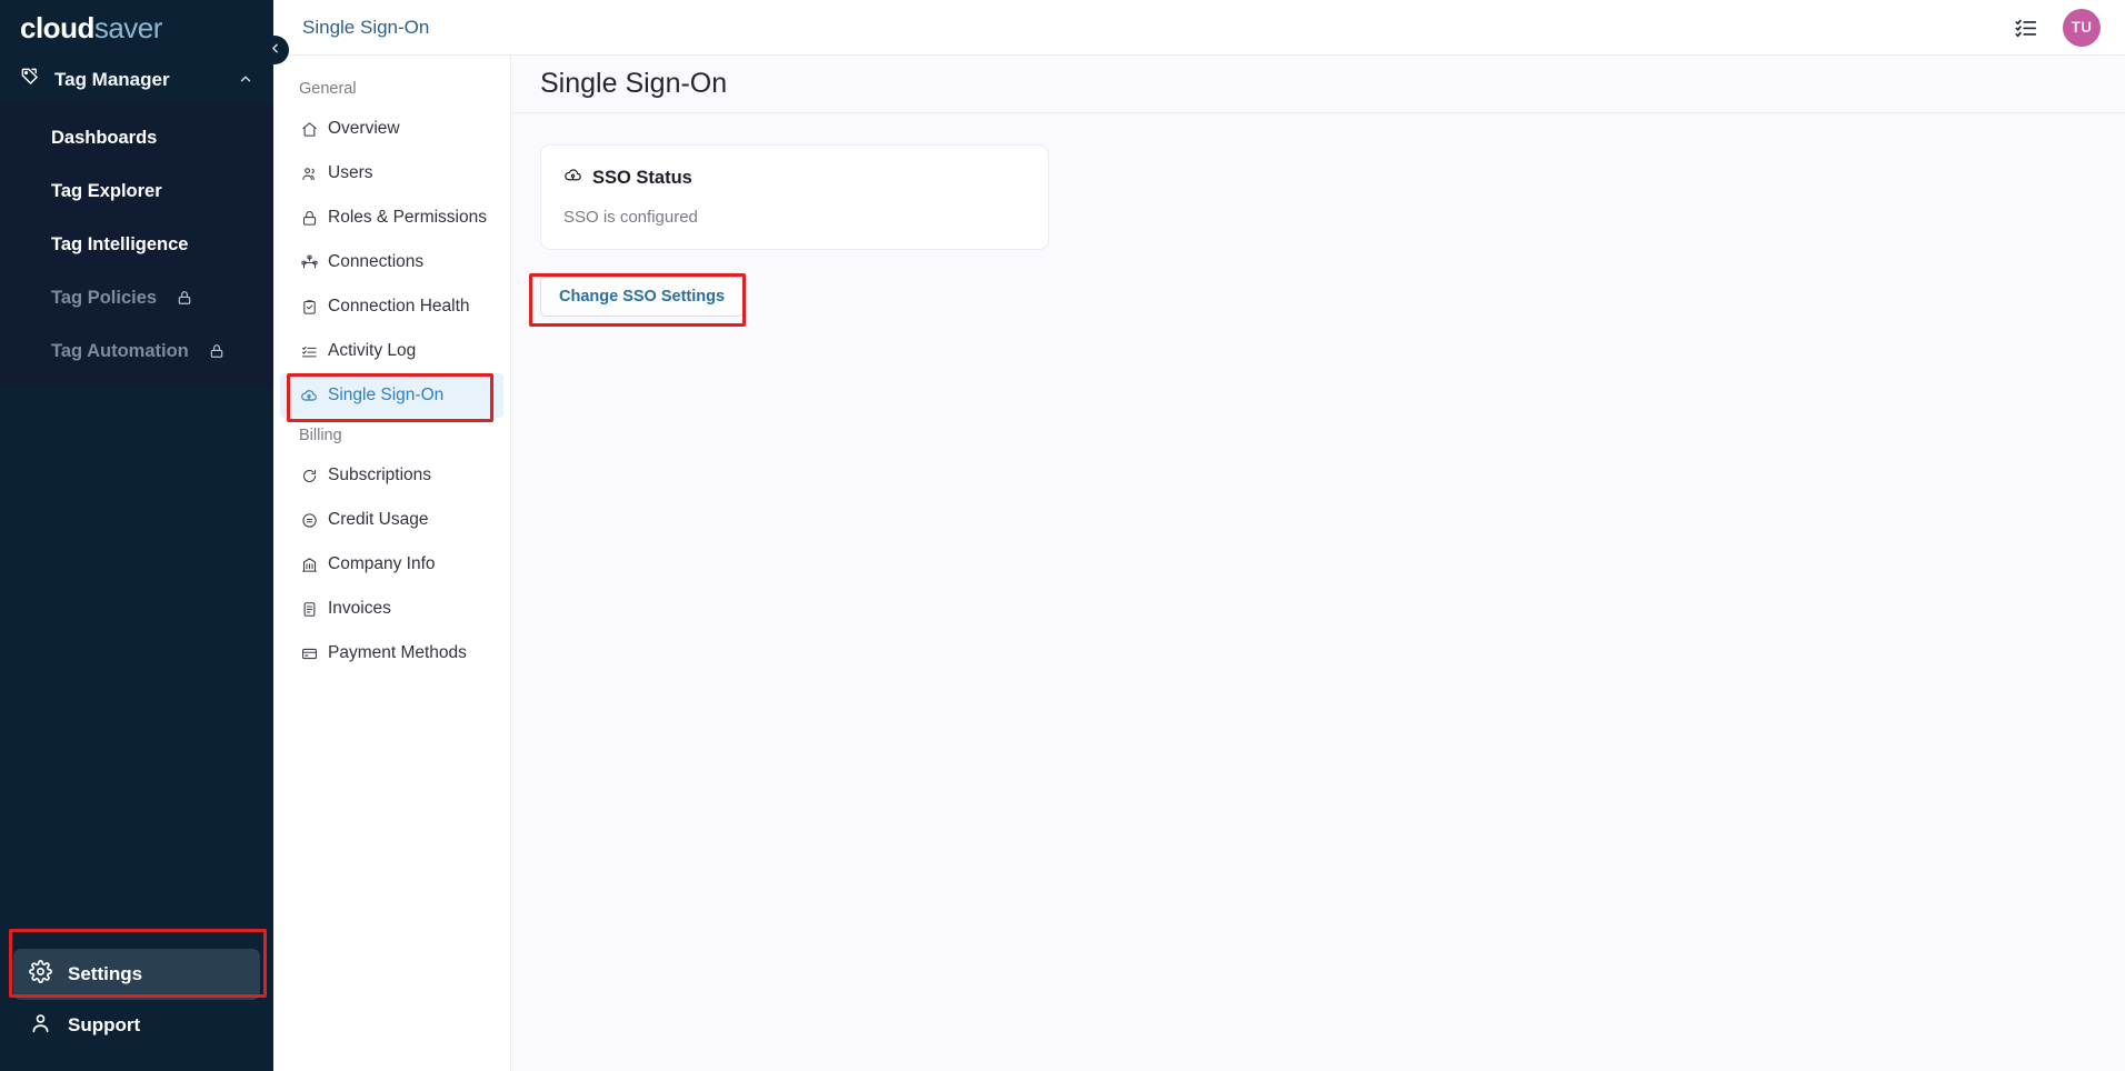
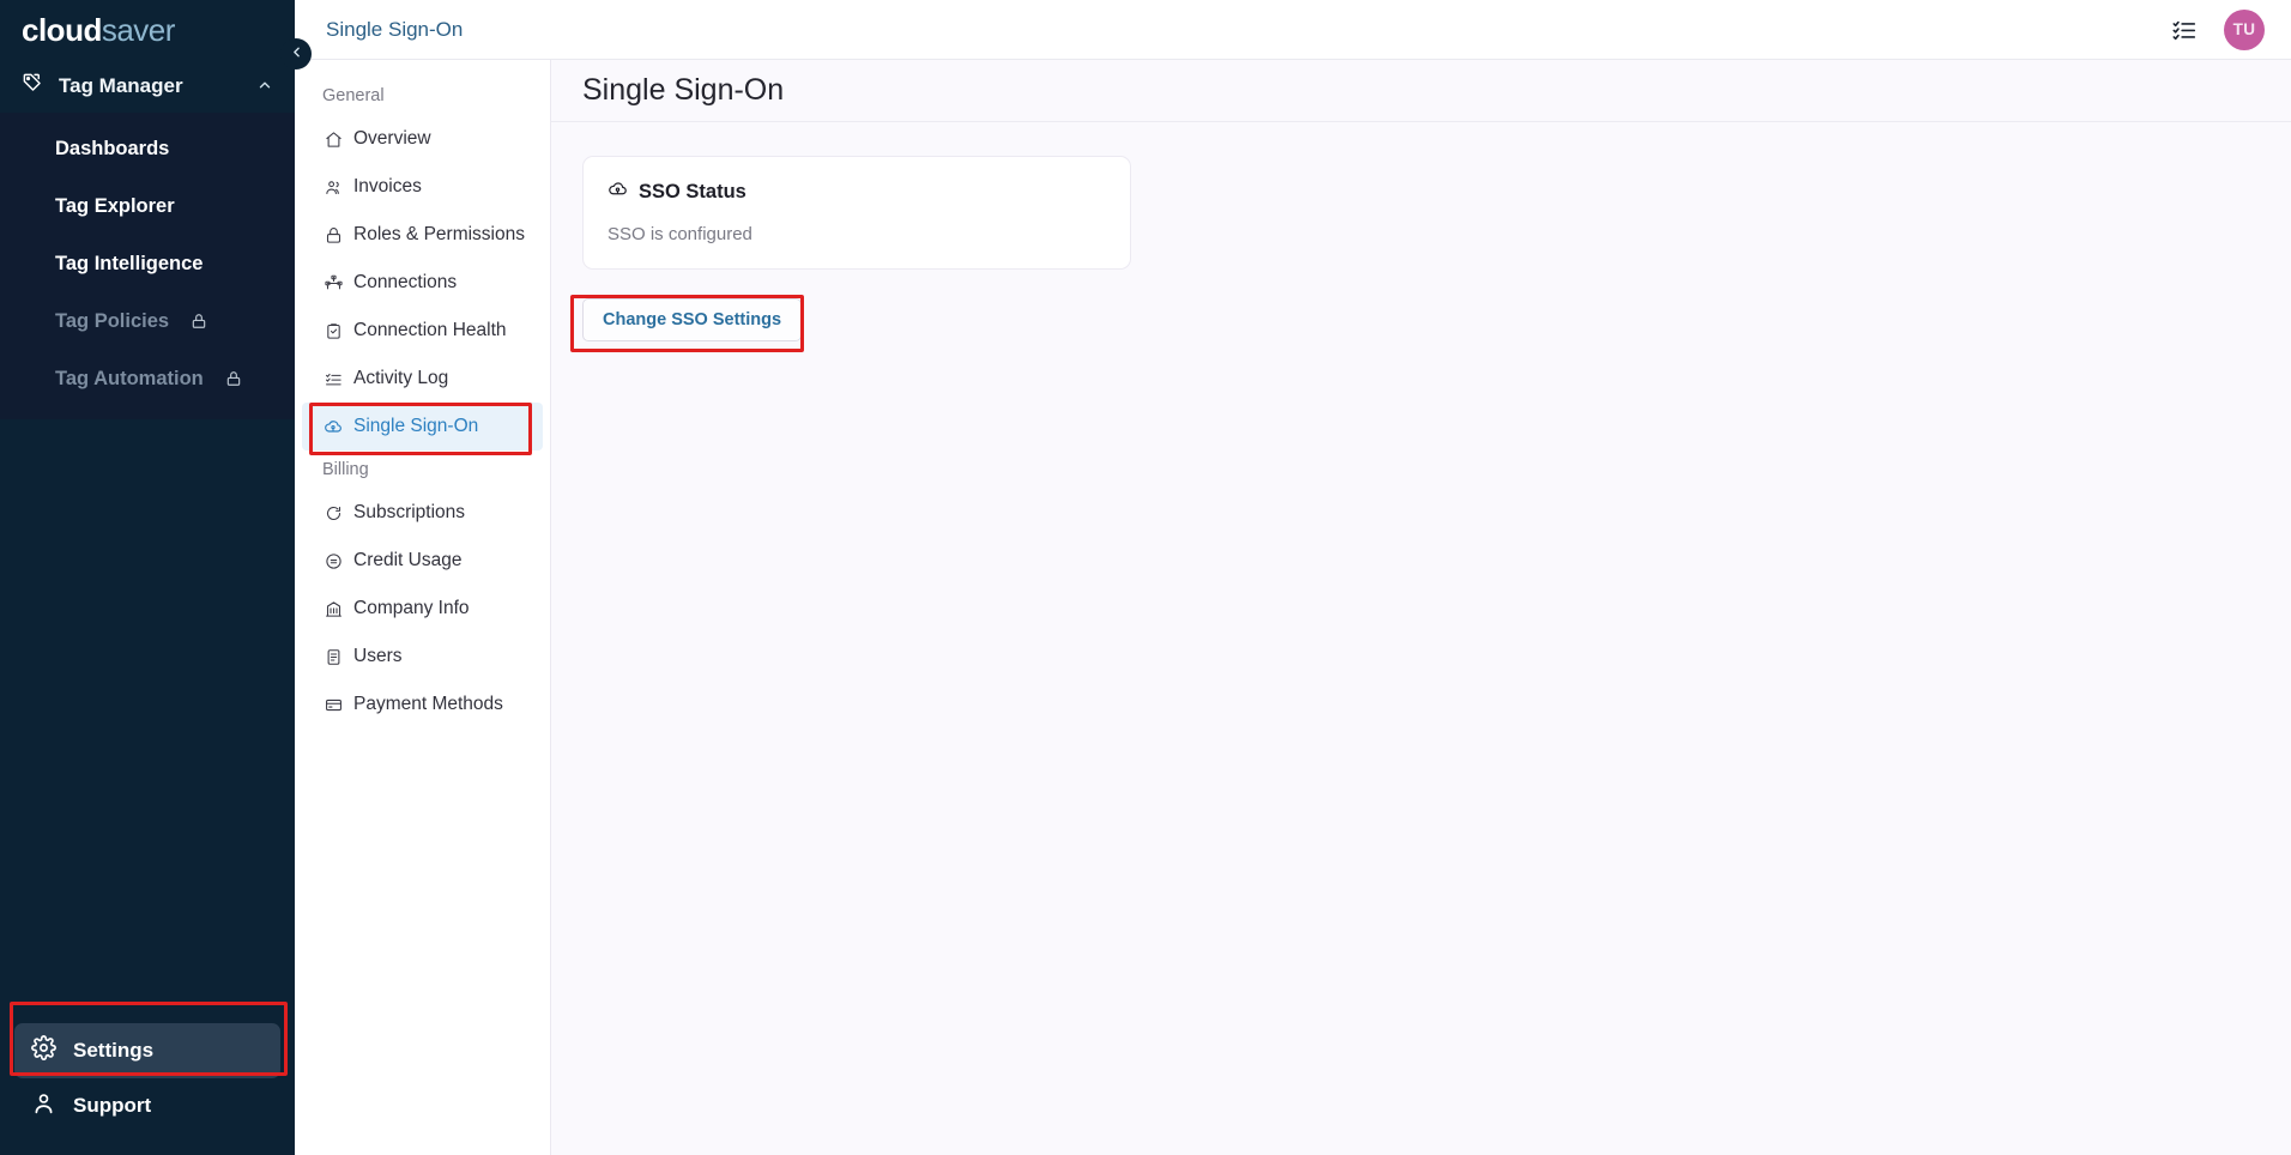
  cloud
  saver
  Tag Manager
  Dashboards
  Tag Explorer
  Tag Intelligence
  Tag Policies
  Tag Automation
  Settings
  Support
  Single Sign-On
  TU
  General
  Overview
- Users
+ Invoices
  Roles & Permissions
  Connections
  Connection Health
  Activity Log
  Single Sign-On
  Billing
  Subscriptions
  Credit Usage
  Company Info
- Invoices
+ Users
  Payment Methods
  Single Sign-On
  SSO Status
  SSO is configured
  Change SSO Settings
